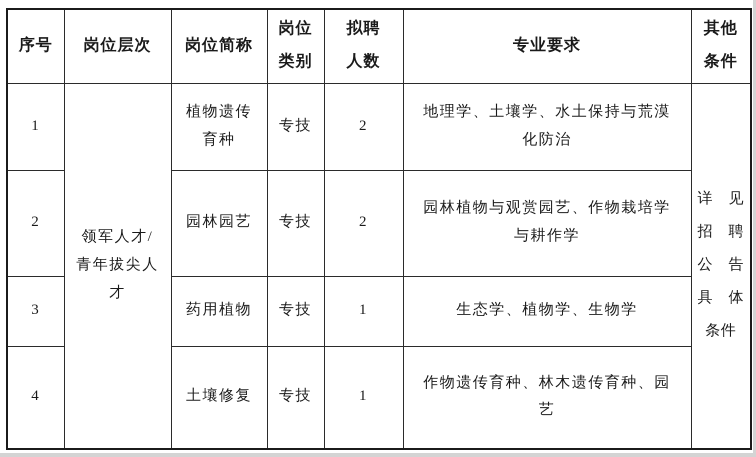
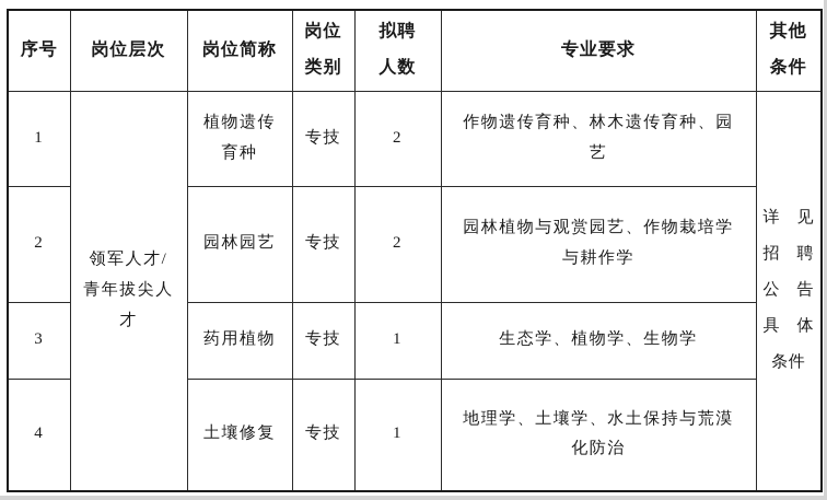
  序号	岗位层次	岗位简称	岗位 类别	拟聘 人数	专业要求	其他 条件
- 1	领军人才/ 青年拔尖人 才	植物遗传 育种	专技	2	地理学、土壤学、水土保持与荒漠 化防治	详 见 招 聘 公 告 具 体 条件
+ 1	领军人才/ 青年拔尖人 才	植物遗传 育种	专技	2	作物遗传育种、林木遗传育种、园 艺	详 见 招 聘 公 告 具 体 条件
  2	园林园艺	专技	2	园林植物与观赏园艺、作物栽培学 与耕作学
  3	药用植物	专技	1	生态学、植物学、生物学
- 4	土壤修复	专技	1	作物遗传育种、林木遗传育种、园 艺
+ 4	土壤修复	专技	1	地理学、土壤学、水土保持与荒漠 化防治
